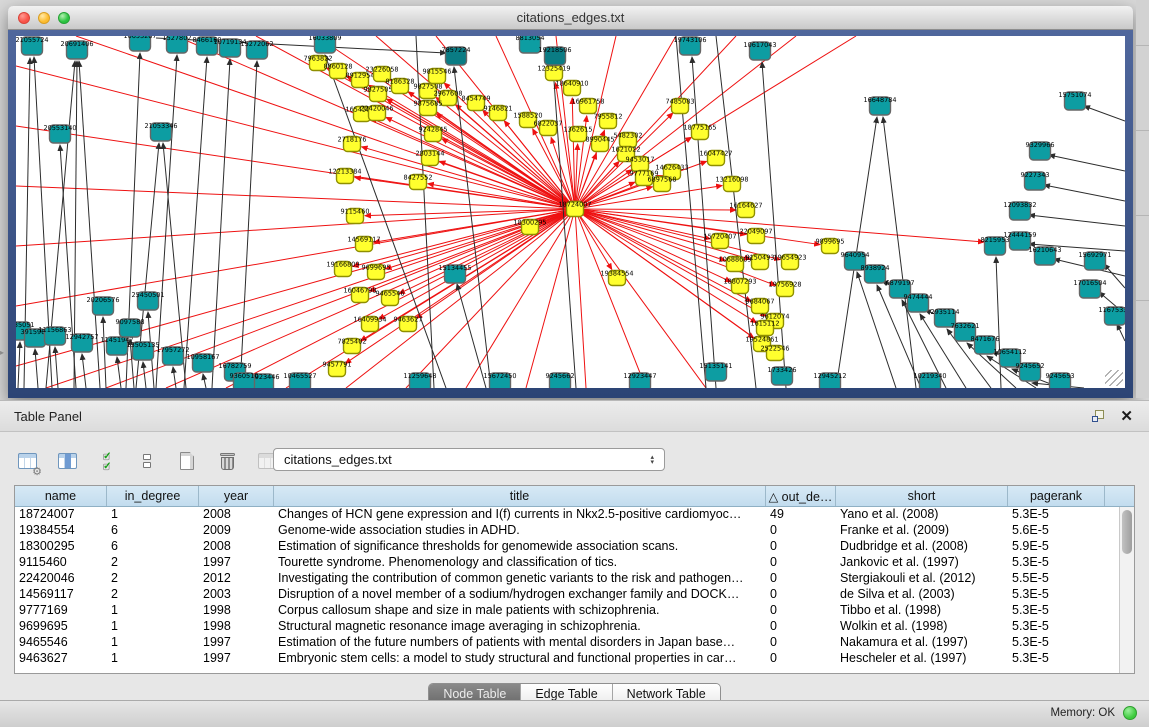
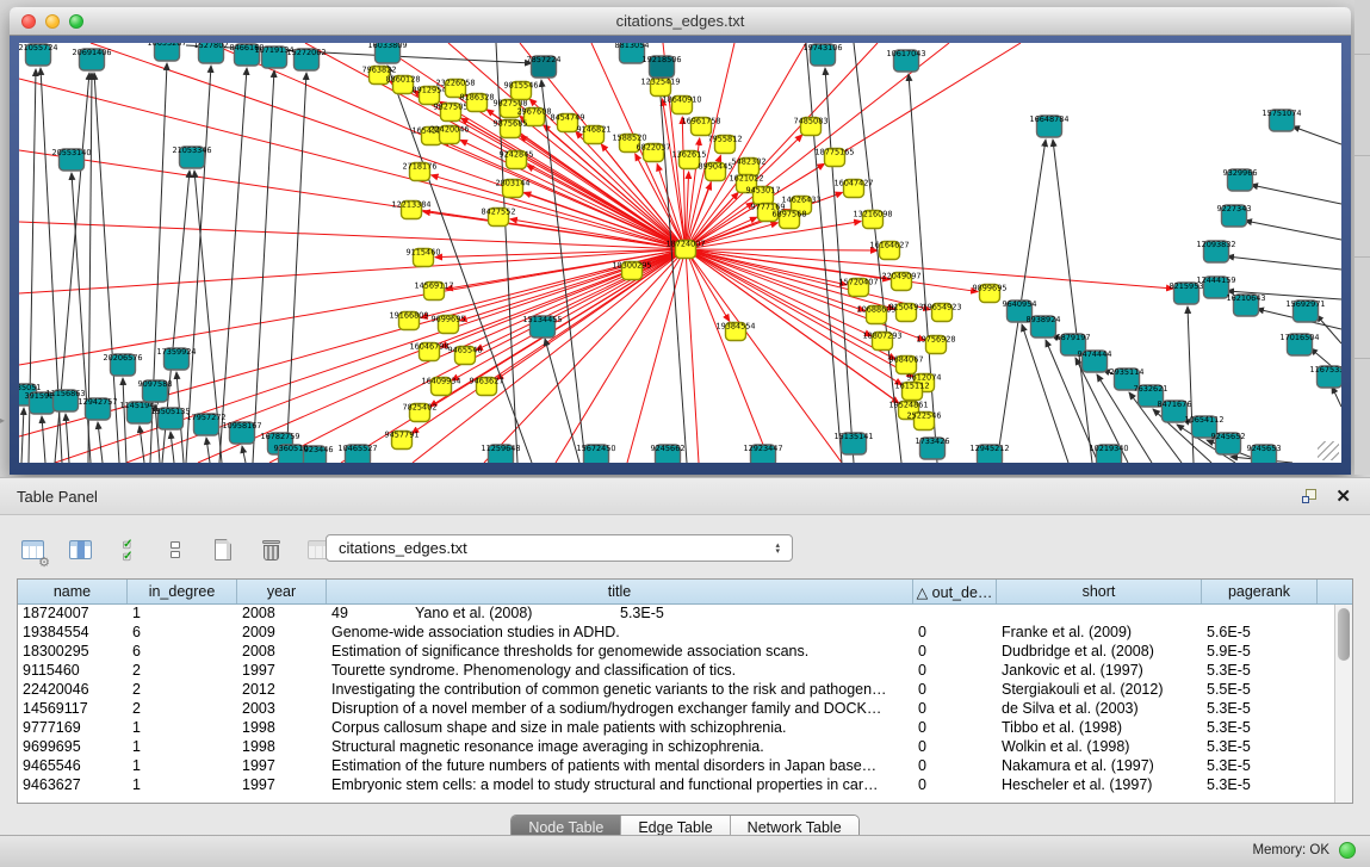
  citations_edges.txt
  18724007
  18300295
  19384554
  7963822
  8860128
  8912954
  23226058
  9827505
  8186328
  9827508
  9815546
  2967608
  22420046
  9875685
  8454749
  9146821
  1588520
  6822037
  12325419
  18640910
  16961758
  1362615
  7955812
  8990445
  5482302
  1621022
  9453017
  9777169
  14626433
  6897568
  2718176
  12213384
  9242845
  2803144
  8427552
  9115460
  14569117
  9699695
  9465546
  9463627
  19166809
  16046798
  16409934
  7825402
  9457791
  7485083
  18775165
  16047427
  13216098
  16164627
  22049097
  9150493
  15720407
  10688609
  18807293
  19654923
  19756928
  9684067
  9612074
  1615112
  19524861
  2522546
  9899695
  21055724
  20691406
  10653287
  1527802
  8466160
  10719134
  15272062
  16033809
  7857224
  8813054
  19218506
  19743106
  10617043
  20553140
  21053346
  85051
  391598
  11156863
  12942757
  20206576
  11451947
  9097588
  13505135
- 25450501
+ 17359924
  17957272
  10958167
  16782759
  923446
  15134455
  15135141
  1733426
  16648784
  15751074
  9329966
  9227343
  12093832
  12444159
  8215953
  16210643
  15692971
  17016504
  116753
  9640954
  8938924
  6879197
  9474444
  2935114
  7632621
  8471676
  10654112
  9245652
  9360510
  10465527
  11259648
  15672450
  9245662
  12923447
  12945212
  10219340
  9245653
  ▸
  Table Panel
  ✕
  ⚙
  ✓
  ✓
  citations_edges.txt
  name
  in_degree
  year
  title
  △ out_de…
  short
  pagerank
  18724007
  1
  2008
- Changes of HCN gene expression and I(f) currents in Nkx2.5-positive cardiomyoc…
  49
  Yano et al. (2008)
  5.3E-5
  19384554
  6
  2009
  Genome-wide association studies in ADHD.
  0
  Franke et al. (2009)
  5.6E-5
  18300295
  6
  2008
  Estimation of significance thresholds for genomewide association scans.
  0
  Dudbridge et al. (2008)
  5.9E-5
  9115460
  2
  1997
  Tourette syndrome. Phenomenology and classification of tics.
  0
  Jankovic et al. (1997)
  5.3E-5
  22420046
  2
  2012
  Investigating the contribution of common genetic variants to the risk and pathogen…
  0
  Stergiakouli et al. (2012)
  5.5E-5
  14569117
  2
  2003
  Disruption of a novel member of a sodium/hydrogen exchanger family and DOCK…
  0
  de Silva et al. (2003)
  5.3E-5
  9777169
  1
  1998
  Corpus callosum shape and size in male patients with schizophrenia.
  0
  Tibbo et al. (1998)
  5.3E-5
  9699695
  1
  1998
  Structural magnetic resonance image averaging in schizophrenia.
  0
  Wolkin et al. (1998)
  5.3E-5
  9465546
  1
  1997
  Estimation of the future numbers of patients with mental disorders in Japan base…
  0
  Nakamura et al. (1997)
  5.3E-5
  9463627
  1
  1997
  Embryonic stem cells: a model to study structural and functional properties in car…
  0
  Hescheler et al. (1997)
  5.3E-5
  Node Table
  Edge Table
  Network Table
  Memory: OK
